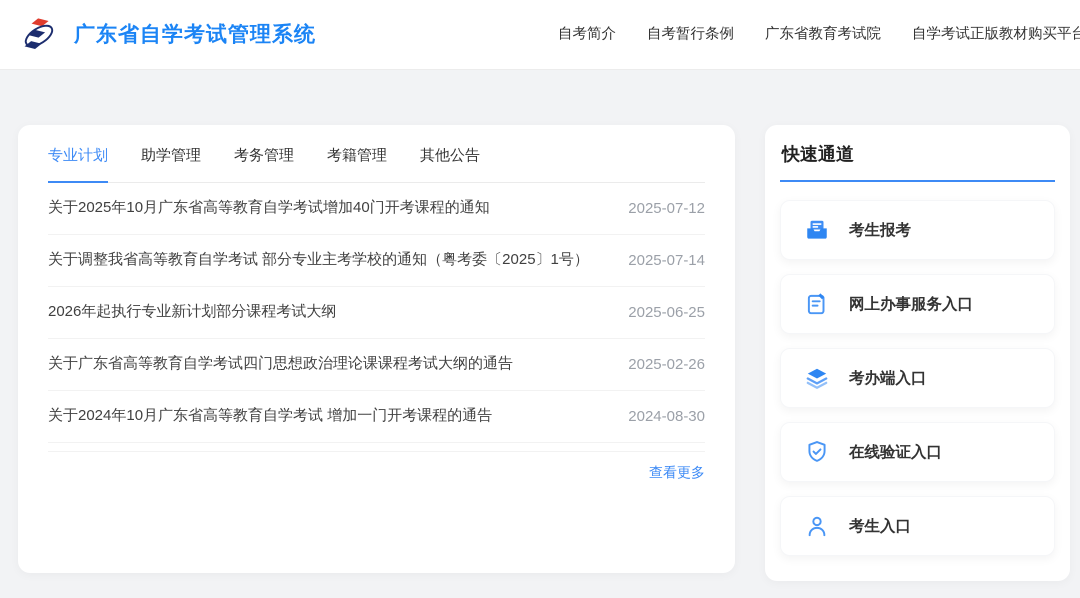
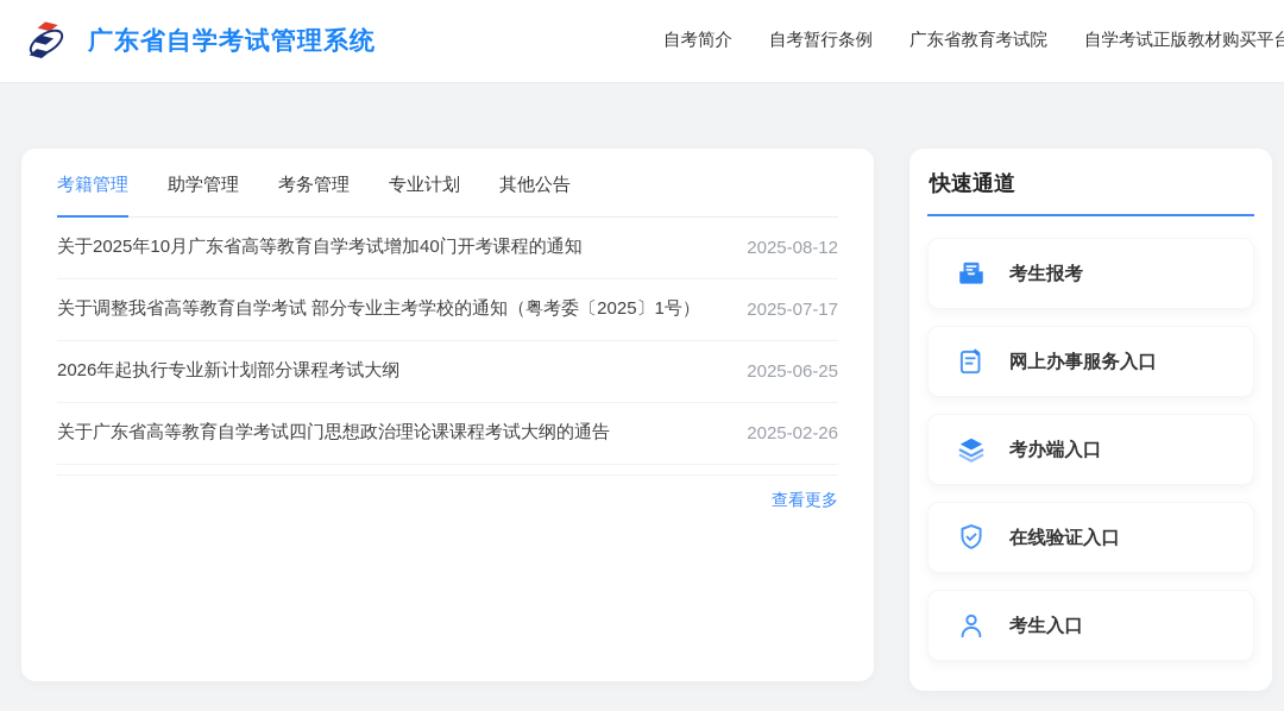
  广东省自学考试管理系统
  自考简介
  自考暂行条例
  广东省教育考试院
  自学考试正版教材购买平台
- 专业计划
+ 考籍管理
  助学管理
  考务管理
- 考籍管理
+ 专业计划
  其他公告
  关于2025年10月广东省高等教育自学考试增加40门开考课程的通知
- 2025-07-12
+ 2025-08-12
  关于调整我省高等教育自学考试 部分专业主考学校的通知（粤考委〔2025〕1号）
- 2025-07-14
+ 2025-07-17
  2026年起执行专业新计划部分课程考试大纲
  2025-06-25
  关于广东省高等教育自学考试四门思想政治理论课课程考试大纲的通告
  2025-02-26
- 关于2024年10月广东省高等教育自学考试 增加一门开考课程的通告
- 2024-08-30
  查看更多
  快速通道
  考生报考
  网上办事服务入口
  考办端入口
  在线验证入口
  考生入口
